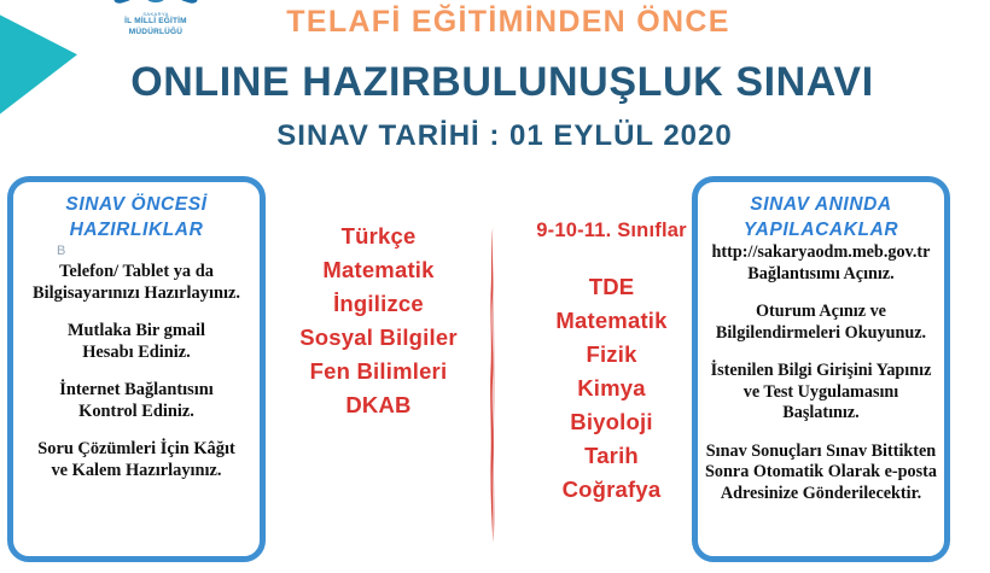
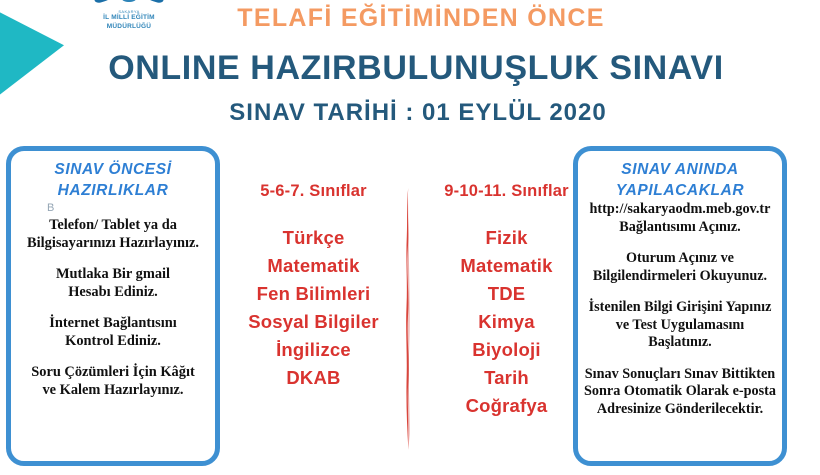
  TELAFİ EĞİTİMİNDEN ÖNCE
  ONLINE HAZIRBULUNUŞLUK SINAVI
  SINAV TARİHİ : 01 EYLÜL 2020
  SINAV ÖNCESİ
  HAZIRLIKLAR
  B
  Telefon/ Tablet ya da
  Bilgisayarınızı Hazırlayınız.
  Mutlaka Bir gmail
  Hesabı Ediniz.
  İnternet Bağlantısını
  Kontrol Ediniz.
  Soru Çözümleri İçin Kâğıt
  ve Kalem Hazırlayınız.
  SINAV ANINDA
  YAPILACAKLAR
  http://sakaryaodm.meb.gov.tr
  Bağlantısımı Açınız.
  Oturum Açınız ve
  Bilgilendirmeleri Okuyunuz.
  İstenilen Bilgi Girişini Yapınız
  ve Test Uygulamasını
  Başlatınız.
  Sınav Sonuçları Sınav Bittikten
  Sonra Otomatik Olarak e-posta
  Adresinize Gönderilecektir.
+ 5-6-7. Sınıflar
  Türkçe
  Matematik
- İngilizce
+ Fen Bilimleri
  Sosyal Bilgiler
- Fen Bilimleri
+ İngilizce
  DKAB
  9-10-11. Sınıflar
- TDE
+ Fizik
  Matematik
- Fizik
+ TDE
  Kimya
  Biyoloji
  Tarih
  Coğrafya
